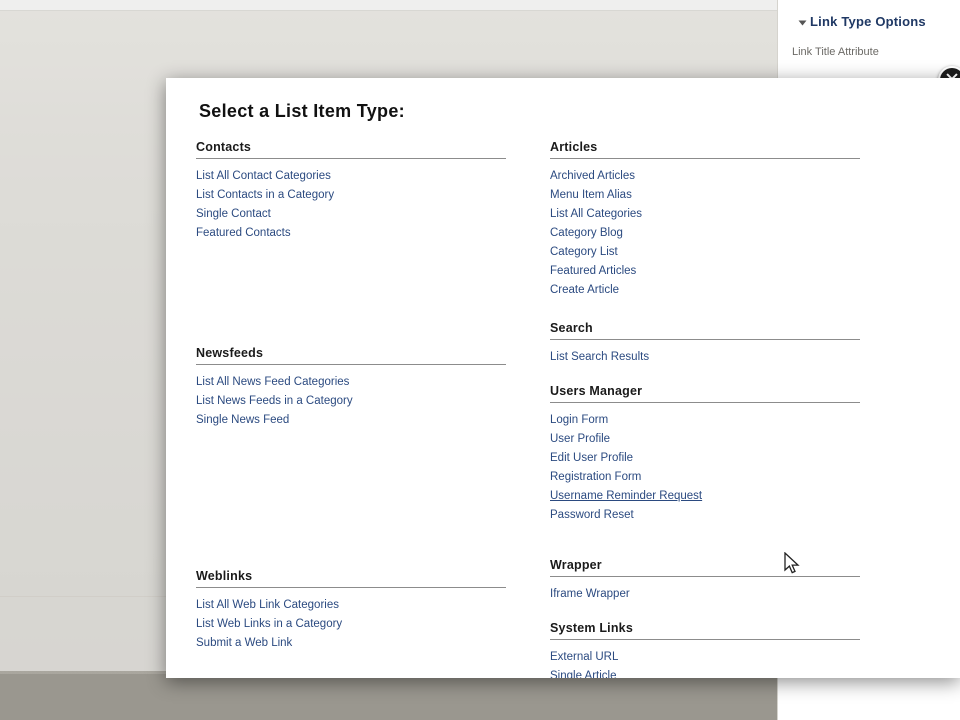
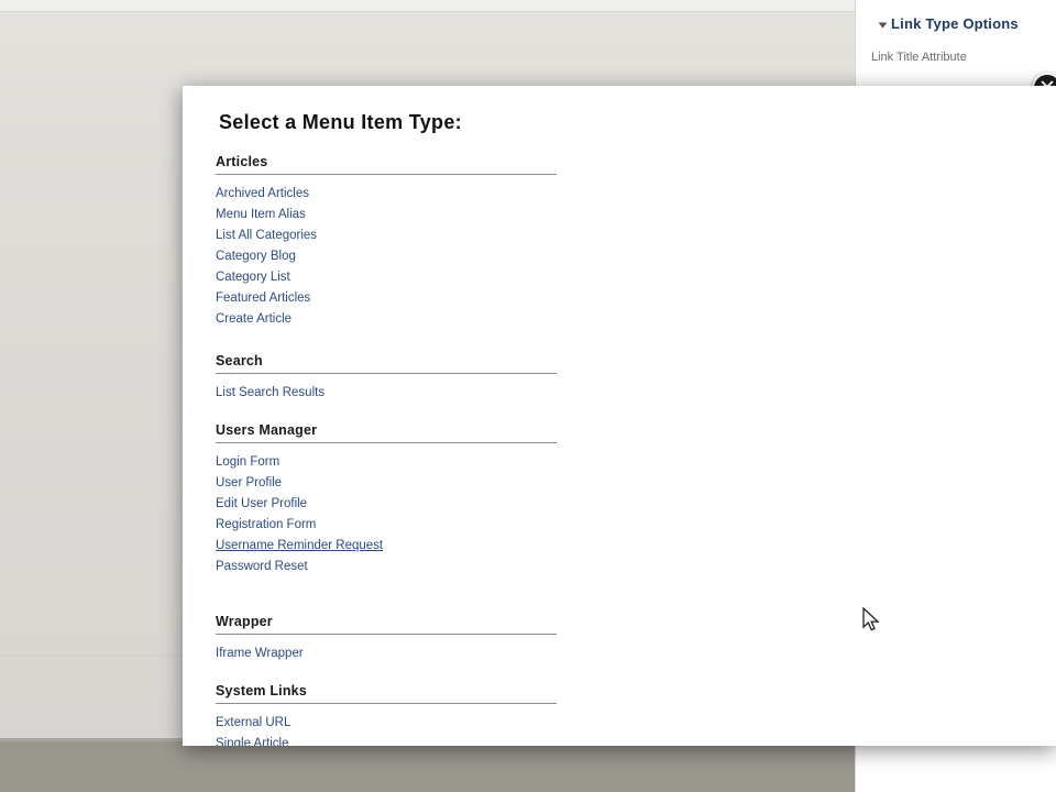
  Link Type Options
  Link Title Attribute
- Select a List Item Type:
+ Select a Menu Item Type:
- Contacts
- List All Contact Categories
- List Contacts in a Category
- Single Contact
- Featured Contacts
- Newsfeeds
- List All News Feed Categories
- List News Feeds in a Category
- Single News Feed
- Weblinks
- List All Web Link Categories
- List Web Links in a Category
- Submit a Web Link
  Articles
  Archived Articles
  Menu Item Alias
  List All Categories
  Category Blog
  Category List
  Featured Articles
  Create Article
  Search
  List Search Results
  Users Manager
  Login Form
  User Profile
  Edit User Profile
  Registration Form
  Username Reminder Request
  Password Reset
  Wrapper
  Iframe Wrapper
  System Links
  External URL
  Single Article
